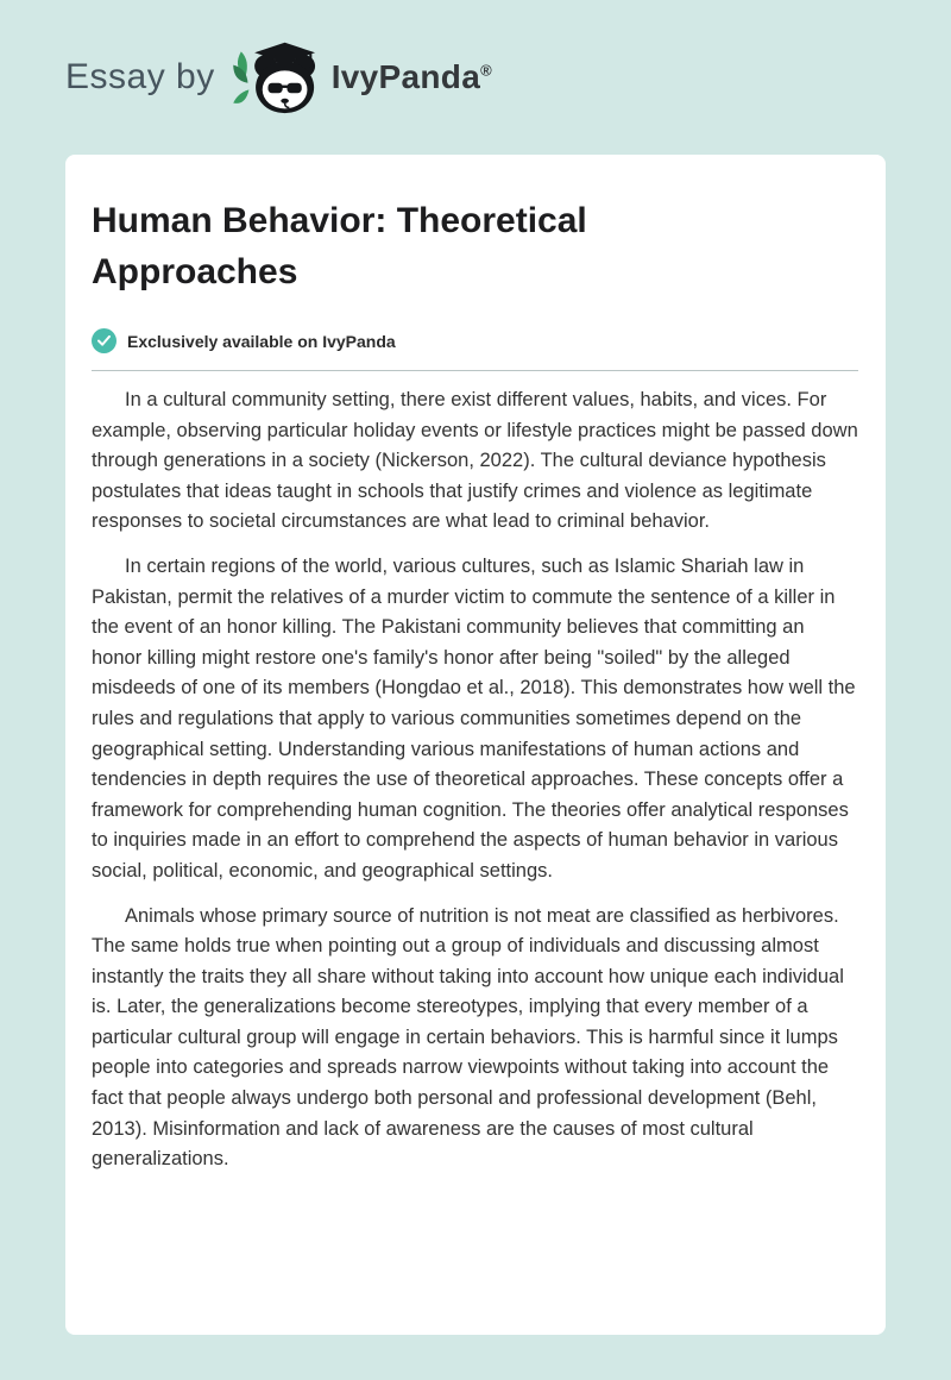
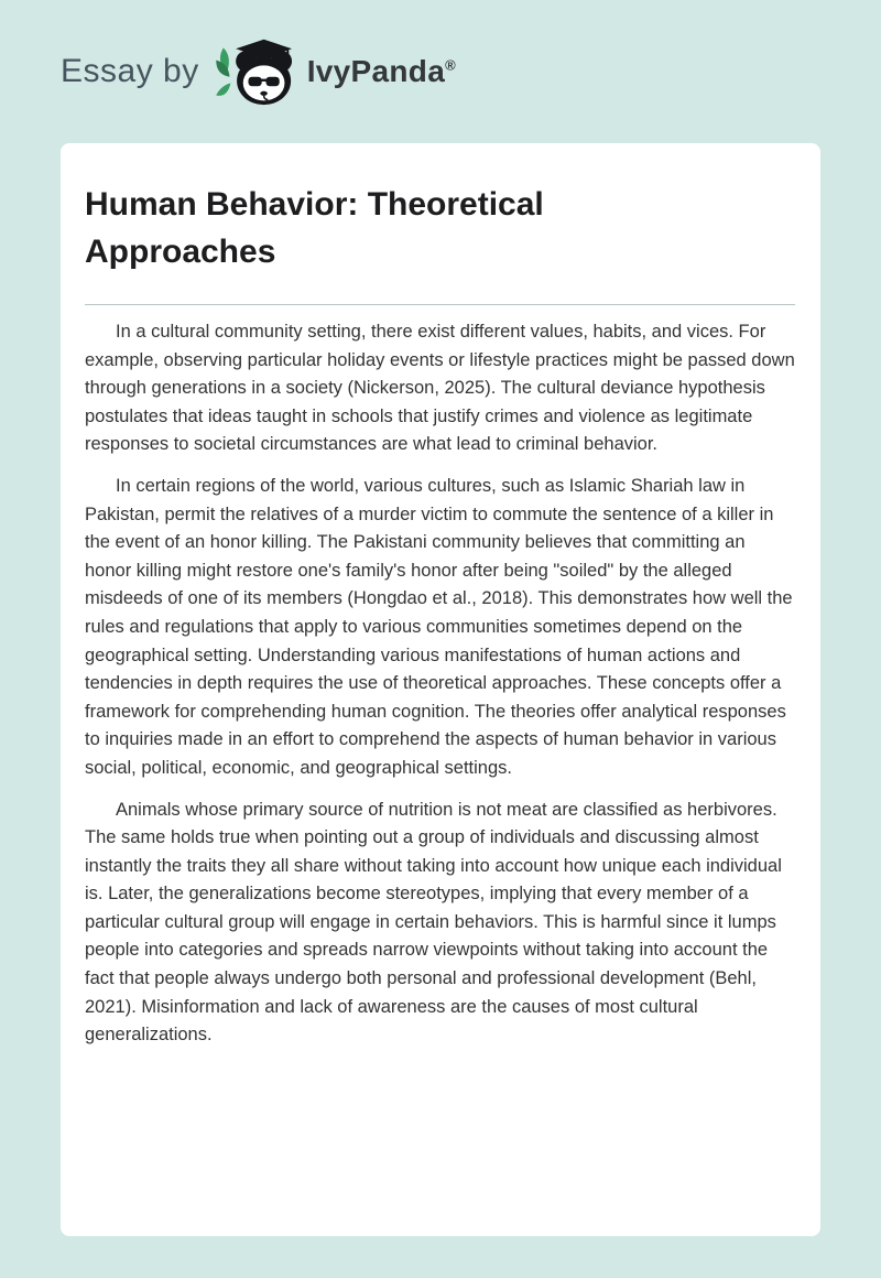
  Essay by
  IvyPanda®
  Human Behavior: Theoretical Approaches
- Exclusively available on IvyPanda
- In a cultural community setting, there exist different values, habits, and vices. For example, observing particular holiday events or lifestyle practices might be passed down through generations in a society (Nickerson, 2022). The cultural deviance hypothesis postulates that ideas taught in schools that justify crimes and violence as legitimate responses to societal circumstances are what lead to criminal behavior.
+ In a cultural community setting, there exist different values, habits, and vices. For example, observing particular holiday events or lifestyle practices might be passed down through generations in a society (Nickerson, 2025). The cultural deviance hypothesis postulates that ideas taught in schools that justify crimes and violence as legitimate responses to societal circumstances are what lead to criminal behavior.
  In certain regions of the world, various cultures, such as Islamic Shariah law in Pakistan, permit the relatives of a murder victim to commute the sentence of a killer in the event of an honor killing. The Pakistani community believes that committing an honor killing might restore one's family's honor after being "soiled" by the alleged misdeeds of one of its members (Hongdao et al., 2018). This demonstrates how well the rules and regulations that apply to various communities sometimes depend on the geographical setting. Understanding various manifestations of human actions and tendencies in depth requires the use of theoretical approaches. These concepts offer a framework for comprehending human cognition. The theories offer analytical responses to inquiries made in an effort to comprehend the aspects of human behavior in various social, political, economic, and geographical settings.
- Animals whose primary source of nutrition is not meat are classified as herbivores. The same holds true when pointing out a group of individuals and discussing almost instantly the traits they all share without taking into account how unique each individual is. Later, the generalizations become stereotypes, implying that every member of a particular cultural group will engage in certain behaviors. This is harmful since it lumps people into categories and spreads narrow viewpoints without taking into account the fact that people always undergo both personal and professional development (Behl, 2013). Misinformation and lack of awareness are the causes of most cultural generalizations.
+ Animals whose primary source of nutrition is not meat are classified as herbivores. The same holds true when pointing out a group of individuals and discussing almost instantly the traits they all share without taking into account how unique each individual is. Later, the generalizations become stereotypes, implying that every member of a particular cultural group will engage in certain behaviors. This is harmful since it lumps people into categories and spreads narrow viewpoints without taking into account the fact that people always undergo both personal and professional development (Behl, 2021). Misinformation and lack of awareness are the causes of most cultural generalizations.
